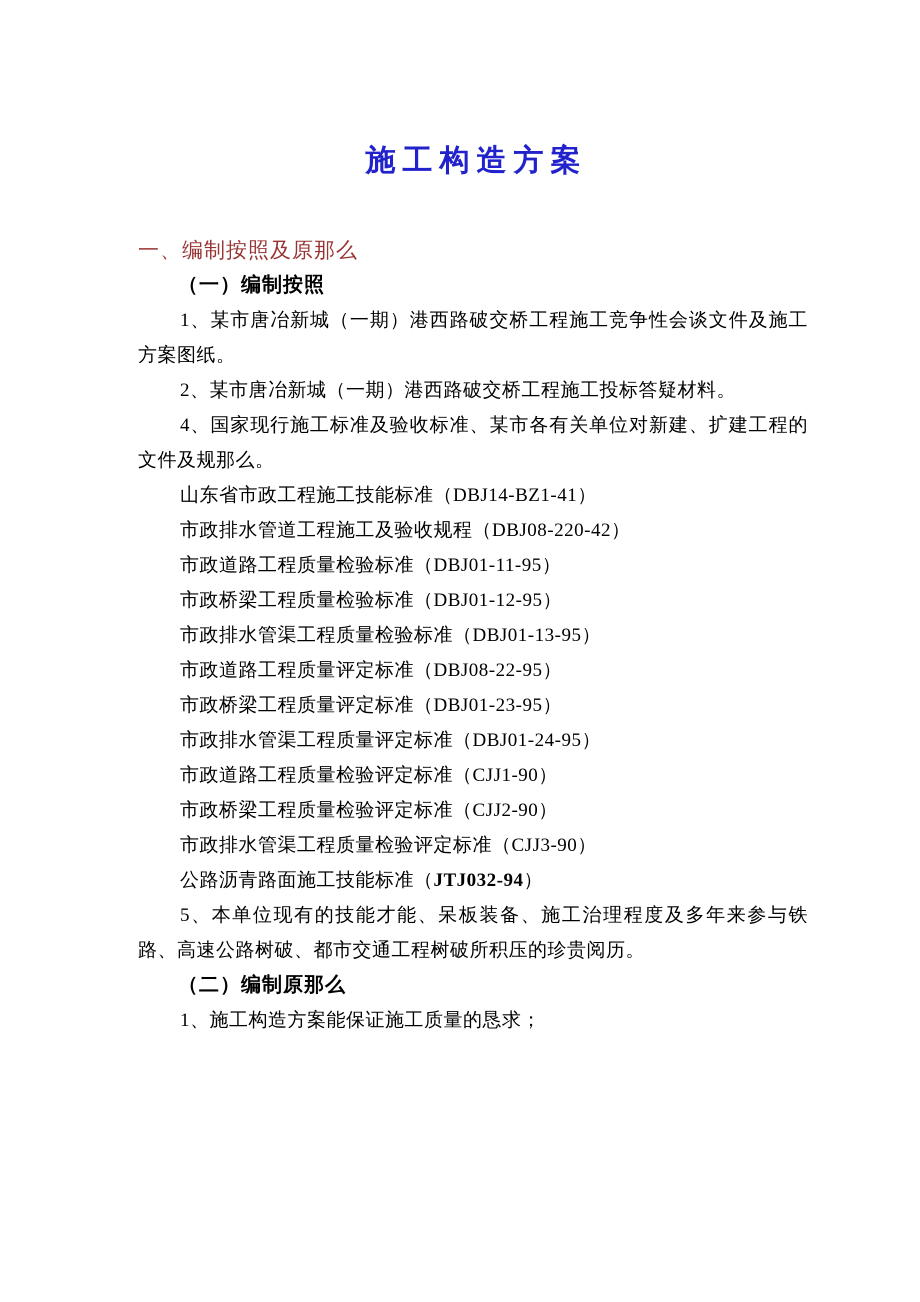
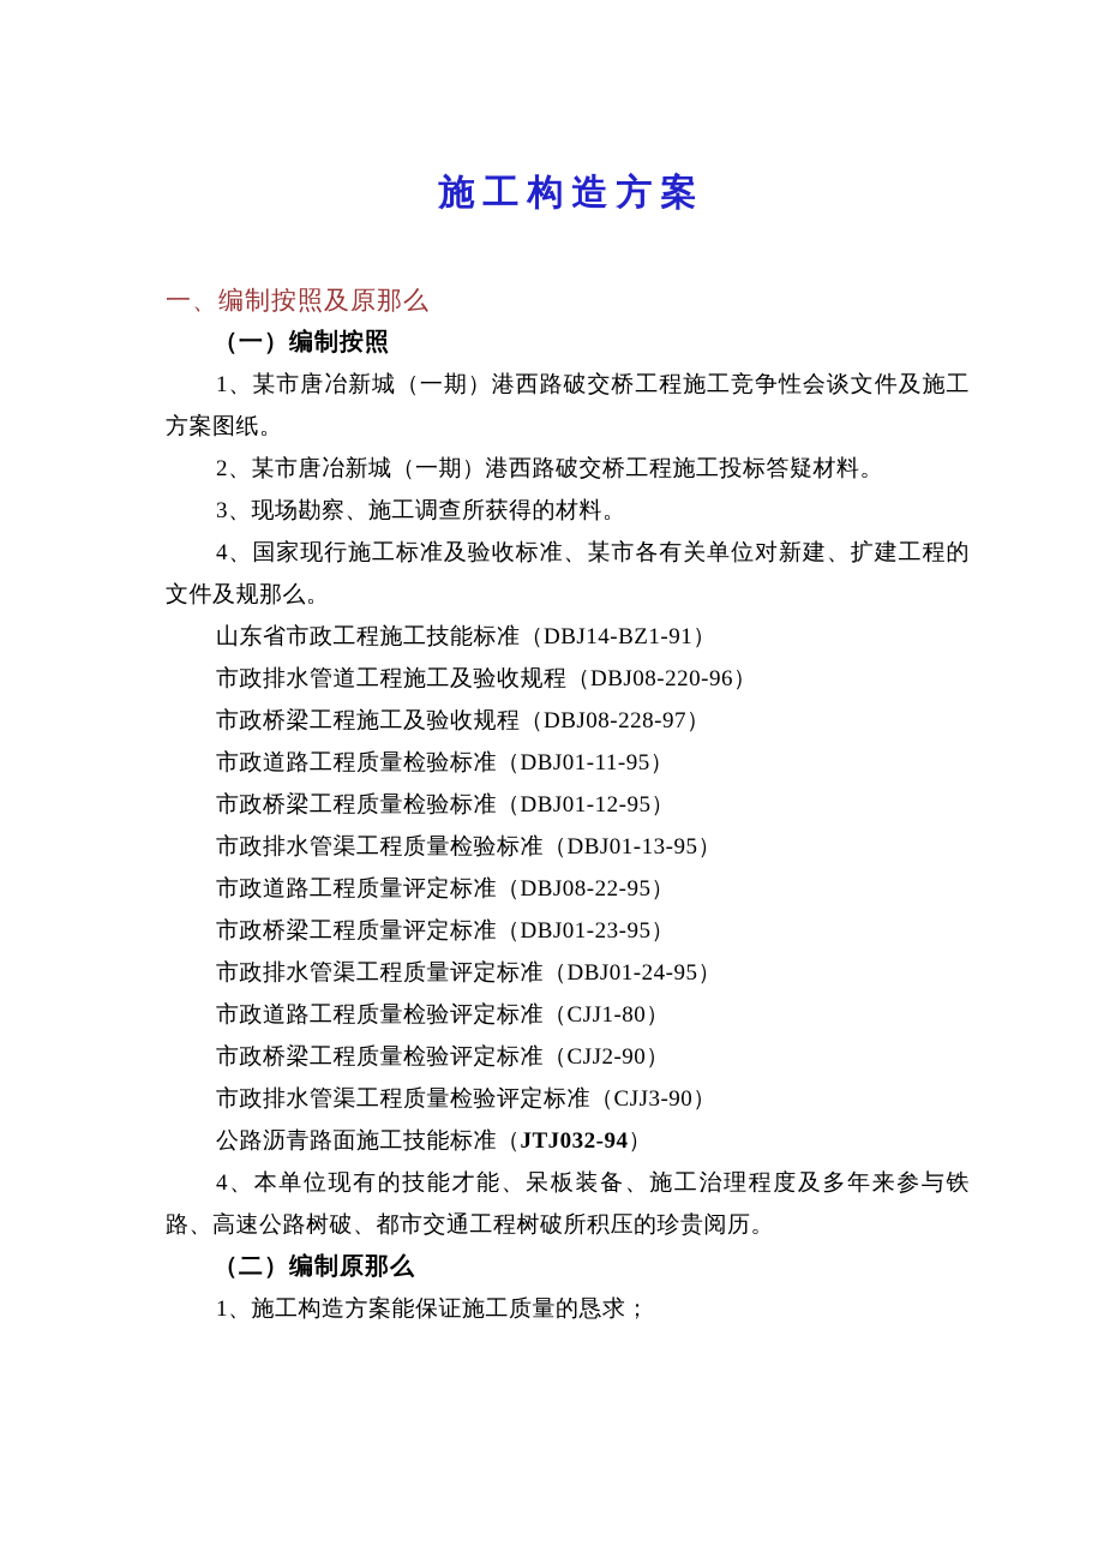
  施工构造方案
  一、编制按照及原那么
  （一）编制按照
  1、某市唐冶新城（一期）港西路破交桥工程施工竞争性会谈文件及施工方案图纸。
  2、某市唐冶新城（一期）港西路破交桥工程施工投标答疑材料。
+ 3、现场勘察、施工调查所获得的材料。
  4、国家现行施工标准及验收标准、某市各有关单位对新建、扩建工程的文件及规那么。
- 山东省市政工程施工技能标准（DBJ14-BZ1-41）
+ 山东省市政工程施工技能标准（DBJ14-BZ1-91）
- 市政排水管道工程施工及验收规程（DBJ08-220-42）
+ 市政排水管道工程施工及验收规程（DBJ08-220-96）
+ 市政桥梁工程施工及验收规程（DBJ08-228-97）
  市政道路工程质量检验标准（DBJ01-11-95）
  市政桥梁工程质量检验标准（DBJ01-12-95）
  市政排水管渠工程质量检验标准（DBJ01-13-95）
  市政道路工程质量评定标准（DBJ08-22-95）
  市政桥梁工程质量评定标准（DBJ01-23-95）
  市政排水管渠工程质量评定标准（DBJ01-24-95）
- 市政道路工程质量检验评定标准（CJJ1-90）
+ 市政道路工程质量检验评定标准（CJJ1-80）
  市政桥梁工程质量检验评定标准（CJJ2-90）
  市政排水管渠工程质量检验评定标准（CJJ3-90）
  公路沥青路面施工技能标准（JTJ032-94）
- 5、本单位现有的技能才能、呆板装备、施工治理程度及多年来参与铁路、高速公路树破、都市交通工程树破所积压的珍贵阅历。
+ 4、本单位现有的技能才能、呆板装备、施工治理程度及多年来参与铁路、高速公路树破、都市交通工程树破所积压的珍贵阅历。
  （二）编制原那么
  1、施工构造方案能保证施工质量的恳求；
